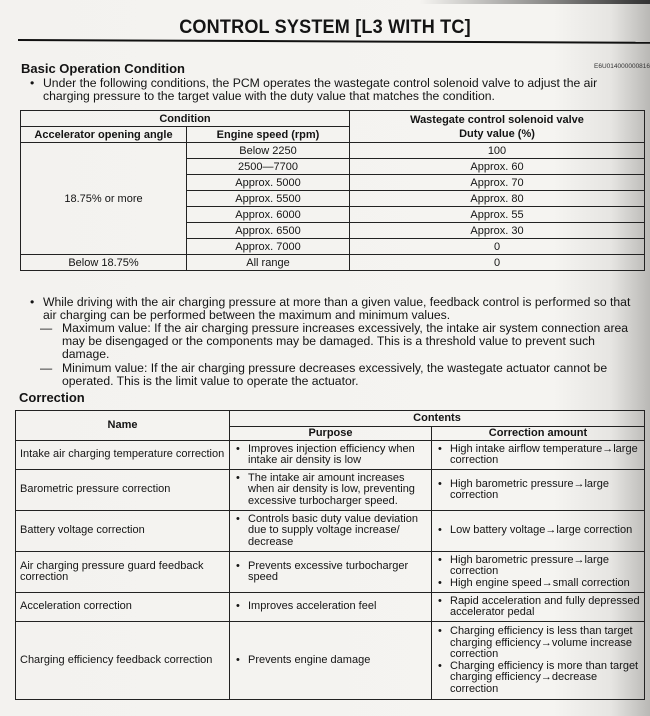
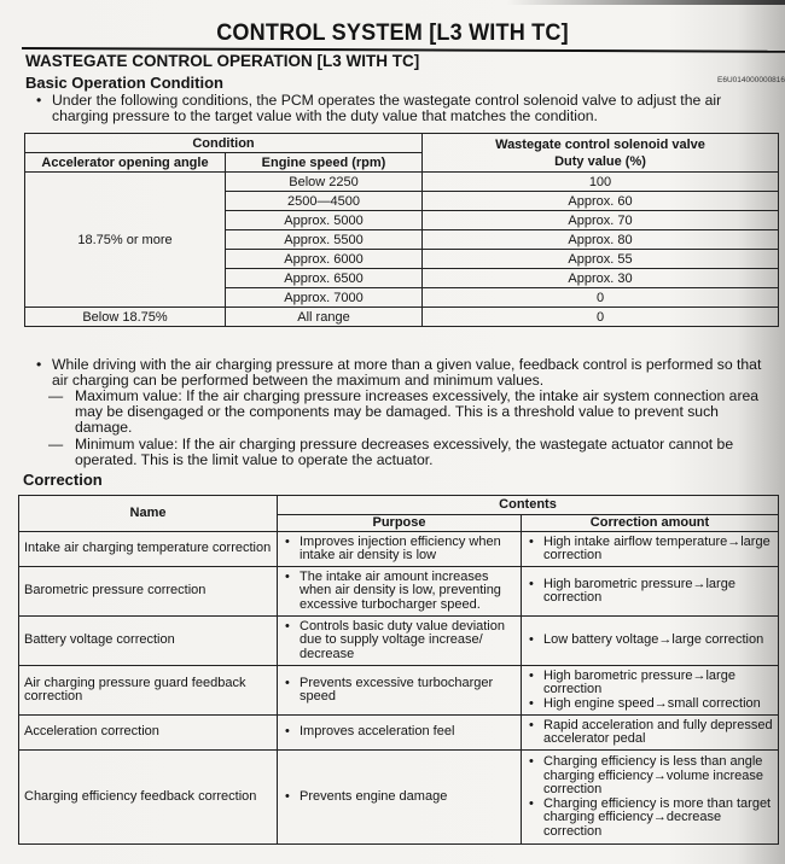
  CONTROL SYSTEM [L3 WITH TC]
+ WASTEGATE CONTROL OPERATION [L3 WITH TC]
  Basic Operation Condition
  •
  Under the following conditions, the PCM operates the wastegate control solenoid valve to adjust the air charging pressure to the target value with the duty value that matches the condition.
  Condition	Wastegate control solenoid valve Duty value (%)
  Accelerator opening angle	Engine speed (rpm)
  18.75% or more	Below 2250	100
- 2500—7700	Approx. 60
+ 2500—4500	Approx. 60
  Approx. 5000	Approx. 70
  Approx. 5500	Approx. 80
  Approx. 6000	Approx. 55
  Approx. 6500	Approx. 30
  Approx. 7000	0
  Below 18.75%	All range	0
  •
  While driving with the air charging pressure at more than a given value, feedback control is performed so that air charging can be performed between the maximum and minimum values.
  —
  Maximum value: If the air charging pressure increases excessively, the intake air system connection area may be disengaged or the components may be damaged. This is a threshold value to prevent such damage.
  —
  Minimum value: If the air charging pressure decreases excessively, the wastegate actuator cannot be operated. This is the limit value to operate the actuator.
  Correction
  Name	Contents
  Purpose	Correction amount
  Intake air charging temperature correction	Improves injection efficiency when intake air density is low	High intake airflow temperature→large correction
  Barometric pressure correction	The intake air amount increases when air density is low, preventing excessive turbocharger speed.	High barometric pressure→large correction
  Battery voltage correction	Controls basic duty value deviation due to supply voltage increase/ decrease	Low battery voltage→large correction
  Air charging pressure guard feedback correction	Prevents excessive turbocharger speed	High barometric pressure→large correction High engine speed→small correction
  Acceleration correction	Improves acceleration feel	Rapid acceleration and fully depressed accelerator pedal
- Charging efficiency feedback correction	Prevents engine damage	Charging efficiency is less than target charging efficiency→volume increase correction Charging efficiency is more than target charging efficiency→decrease correction
+ Charging efficiency feedback correction	Prevents engine damage	Charging efficiency is less than angle charging efficiency→volume increase correction Charging efficiency is more than target charging efficiency→decrease correction
